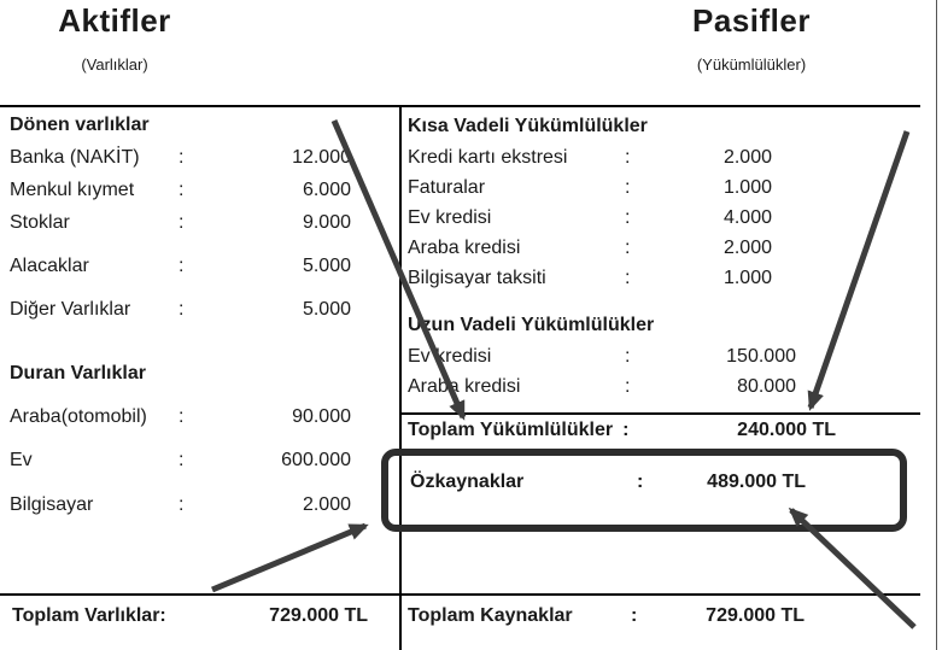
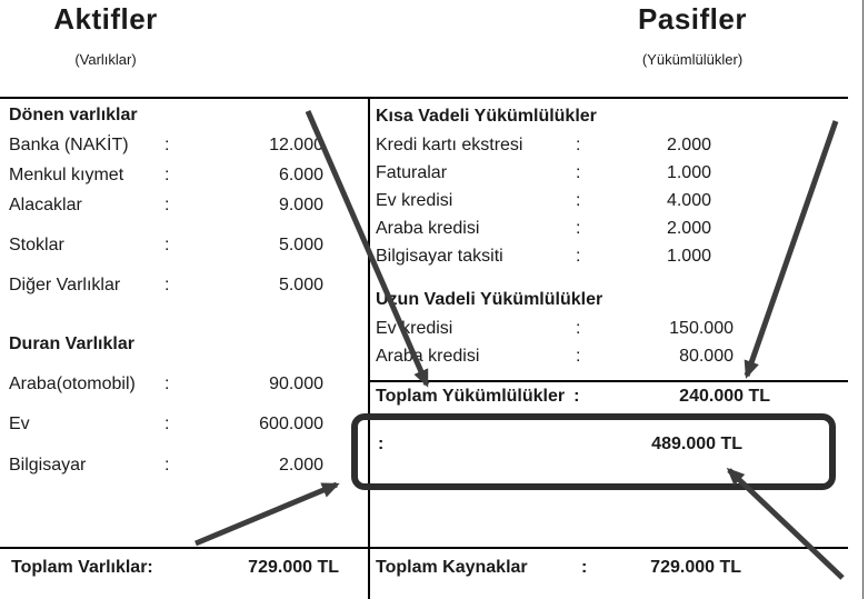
  Aktifler
  (Varlıklar)
  Pasifler
  (Yükümlülükler)
  Dönen varlıklar
  Banka (NAKİT)
  :
  12.000
  Menkul kıymet
  :
  6.000
- Stoklar
+ Alacaklar
  :
  9.000
- Alacaklar
+ Stoklar
  :
  5.000
  Diğer Varlıklar
  :
  5.000
  Duran Varlıklar
  Araba(otomobil)
  :
  90.000
  Ev
  :
  600.000
  Bilgisayar
  :
  2.000
  Kısa Vadeli Yükümlülükler
  Kredi kartı ekstresi
  :
  2.000
  Faturalar
  :
  1.000
  Ev kredisi
  :
  4.000
  Araba kredisi
  :
  2.000
  Bilgisayar taksiti
  :
  1.000
  Uzun Vadeli Yükümlülükler
  Ev kredisi
  :
  150.000
  Araba kredisi
  :
  80.000
  Toplam Yükümlülükler
  :
  240.000 TL
- Özkaynaklar
  :
  489.000 TL
  Toplam Varlıklar:
  729.000 TL
  Toplam Kaynaklar
  :
  729.000 TL
